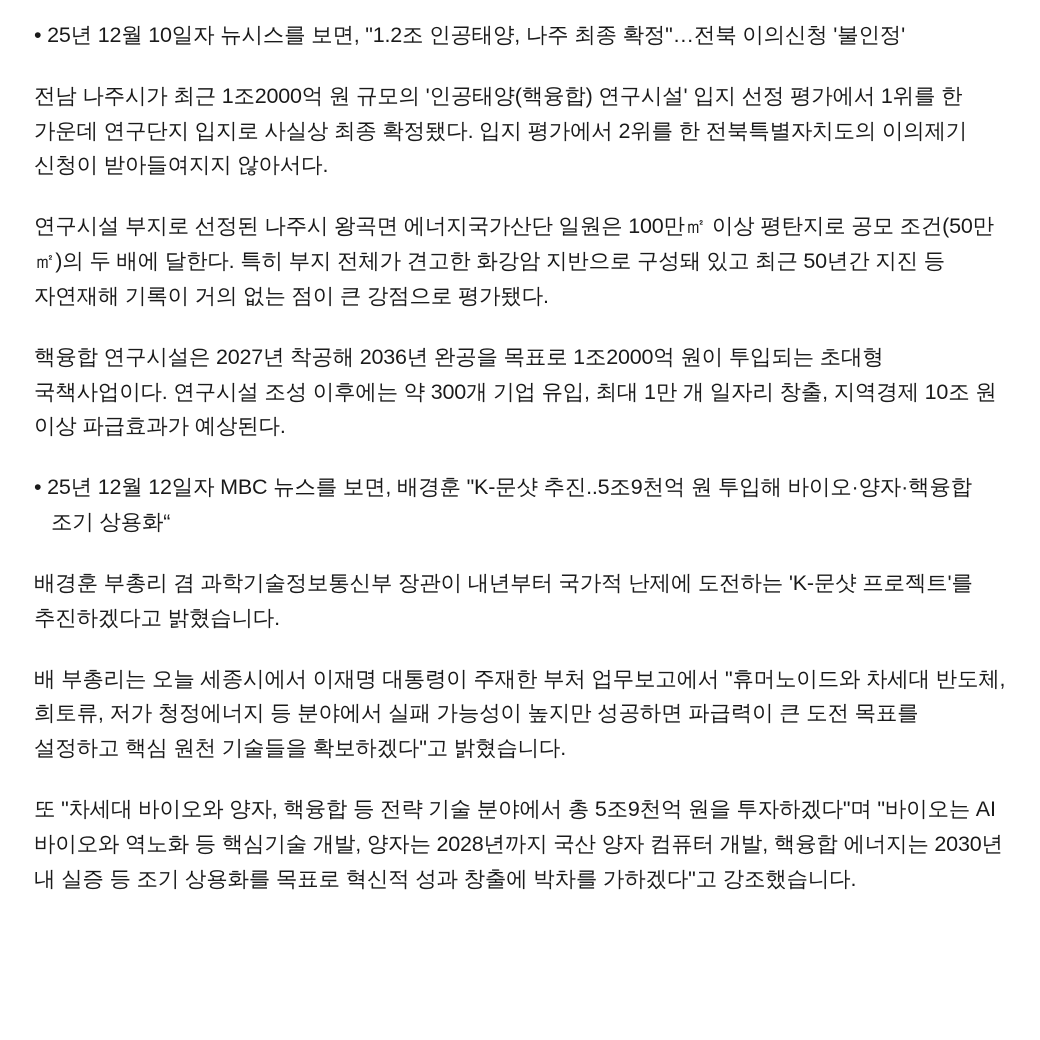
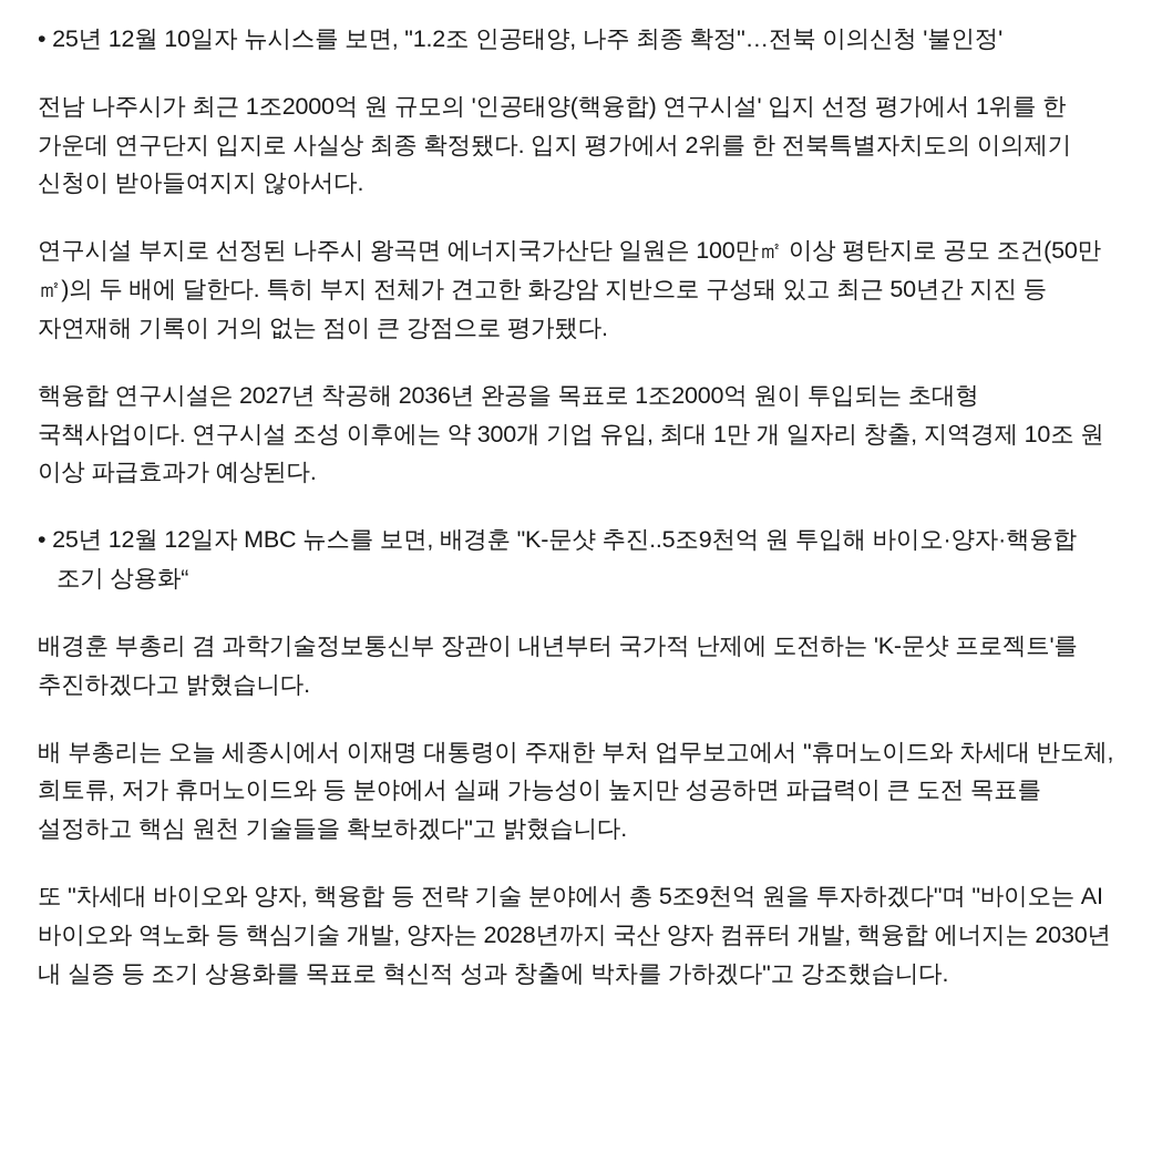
  25년 12월 10일자 뉴시스를 보면, "1.2조 인공태양, 나주 최종 확정"…전북 이의신청 '불인정'
  전남 나주시가 최근 1조2000억 원 규모의 '인공태양(핵융합) 연구시설' 입지 선정 평가에서 1위를 한 가운데 연구단지 입지로 사실상 최종 확정됐다. 입지 평가에서 2위를 한 전북특별자치도의 이의제기 신청이 받아들여지지 않아서다.
  연구시설 부지로 선정된 나주시 왕곡면 에너지국가산단 일원은 100만㎡ 이상 평탄지로 공모 조건(50만㎡)의 두 배에 달한다. 특히 부지 전체가 견고한 화강암 지반으로 구성돼 있고 최근 50년간 지진 등 자연재해 기록이 거의 없는 점이 큰 강점으로 평가됐다.
  핵융합 연구시설은 2027년 착공해 2036년 완공을 목표로 1조2000억 원이 투입되는 초대형 국책사업이다. 연구시설 조성 이후에는 약 300개 기업 유입, 최대 1만 개 일자리 창출, 지역경제 10조 원 이상 파급효과가 예상된다.
  25년 12월 12일자 MBC 뉴스를 보면, 배경훈 "K-문샷 추진..5조9천억 원 투입해 바이오·양자·핵융합 조기 상용화“
  배경훈 부총리 겸 과학기술정보통신부 장관이 내년부터 국가적 난제에 도전하는 'K-문샷 프로젝트'를 추진하겠다고 밝혔습니다.
- 배 부총리는 오늘 세종시에서 이재명 대통령이 주재한 부처 업무보고에서 "휴머노이드와 차세대 반도체, 희토류, 저가 청정에너지 등 분야에서 실패 가능성이 높지만 성공하면 파급력이 큰 도전 목표를 설정하고 핵심 원천 기술들을 확보하겠다"고 밝혔습니다.
+ 배 부총리는 오늘 세종시에서 이재명 대통령이 주재한 부처 업무보고에서 "휴머노이드와 차세대 반도체, 희토류, 저가 휴머노이드와 등 분야에서 실패 가능성이 높지만 성공하면 파급력이 큰 도전 목표를 설정하고 핵심 원천 기술들을 확보하겠다"고 밝혔습니다.
  또 "차세대 바이오와 양자, 핵융합 등 전략 기술 분야에서 총 5조9천억 원을 투자하겠다"며 "바이오는 AI 바이오와 역노화 등 핵심기술 개발, 양자는 2028년까지 국산 양자 컴퓨터 개발, 핵융합 에너지는 2030년 내 실증 등 조기 상용화를 목표로 혁신적 성과 창출에 박차를 가하겠다"고 강조했습니다.
